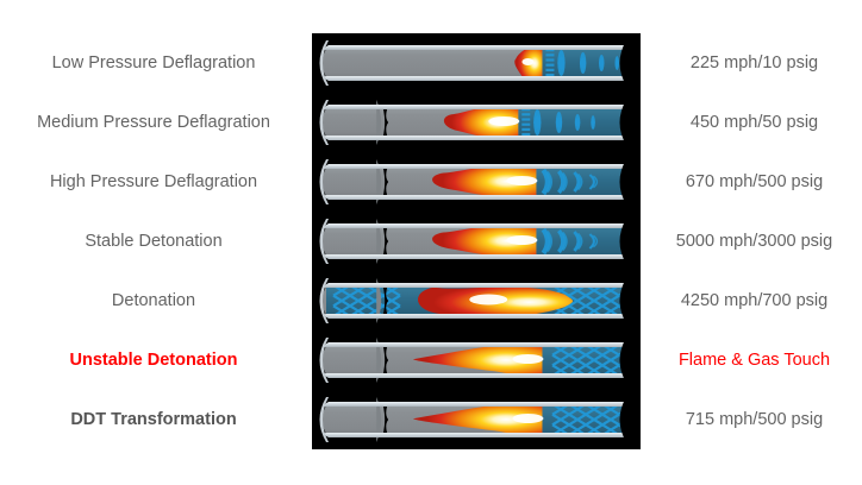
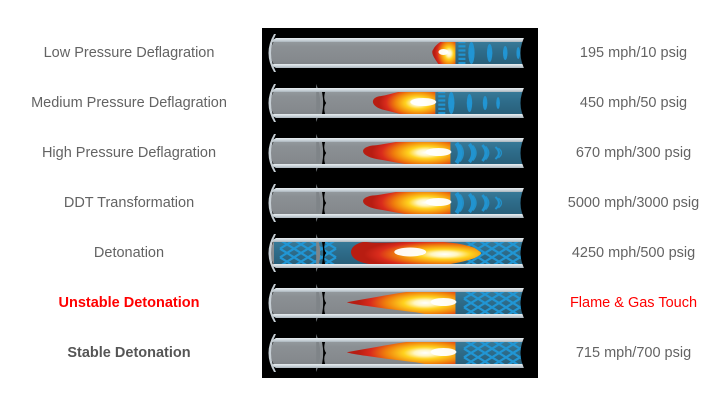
  Low Pressure Deflagration
  Medium Pressure Deflagration
  High Pressure Deflagration
- Stable Detonation
+ DDT Transformation
  Detonation
  Unstable Detonation
- DDT Transformation
+ Stable Detonation
- 225 mph/10 psig
+ 195 mph/10 psig
  450 mph/50 psig
- 670 mph/500 psig
+ 670 mph/300 psig
  5000 mph/3000 psig
- 4250 mph/700 psig
+ 4250 mph/500 psig
  Flame & Gas Touch
- 715 mph/500 psig
+ 715 mph/700 psig
